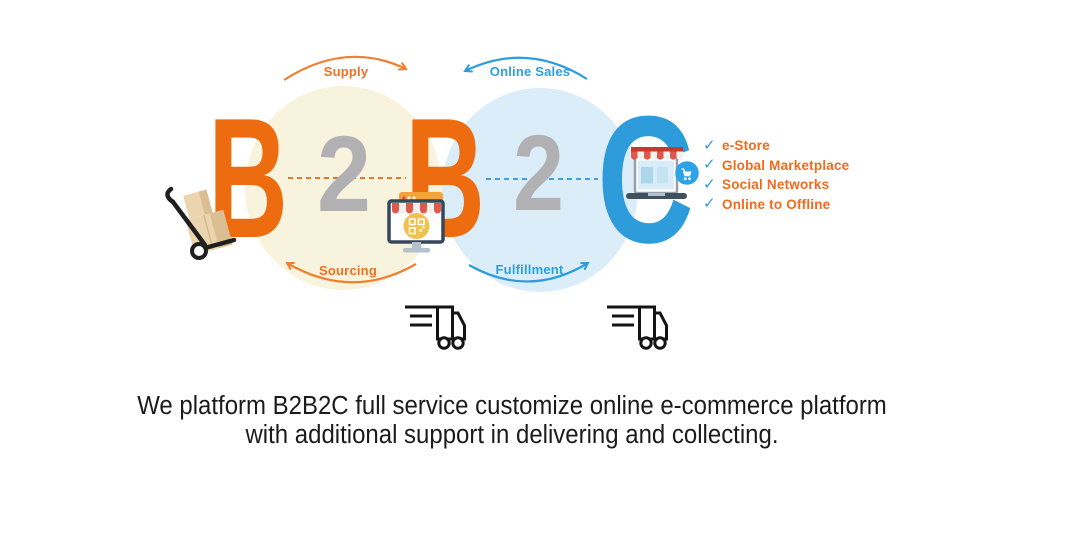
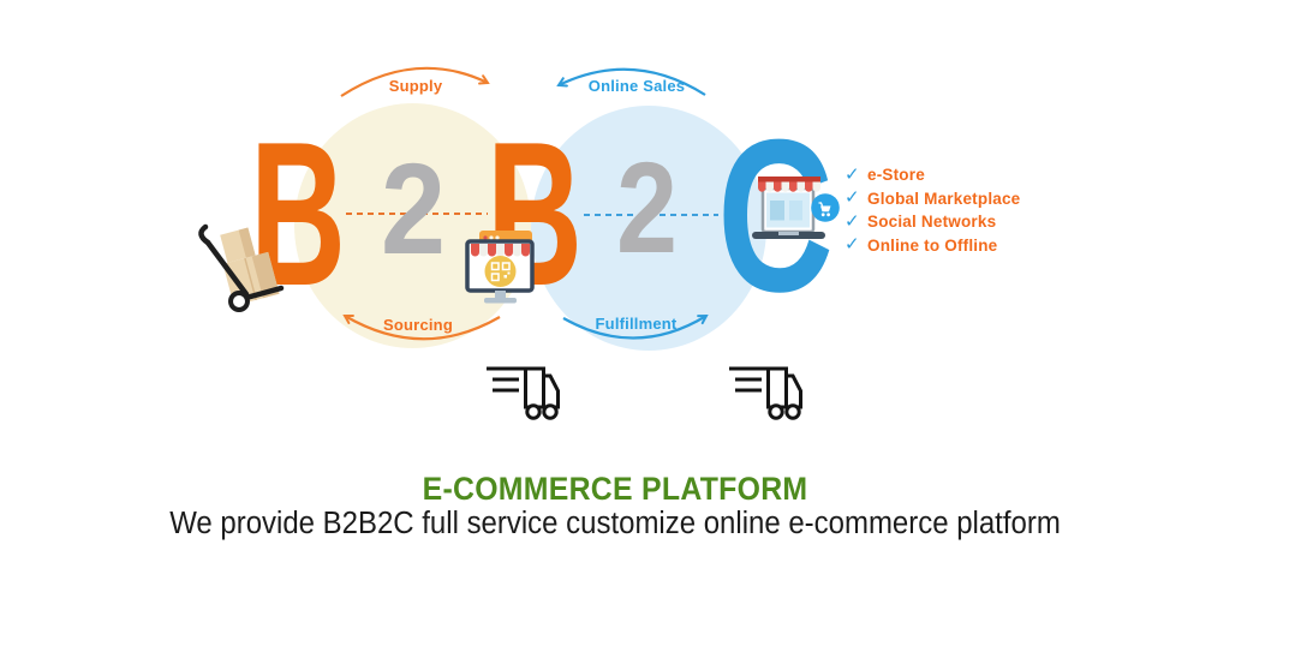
  B
  2
  B
  2
  Supply
  Sourcing
  Online Sales
  Fulfillment
  ✓
  e-Store
  ✓
  Global Marketplace
  ✓
  Social Networks
  ✓
  Online to Offline
+ E-COMMERCE PLATFORM
- We platform B2B2C full service customize online e-commerce platform
+ We provide B2B2C full service customize online e-commerce platform
- with additional support in delivering and collecting.
